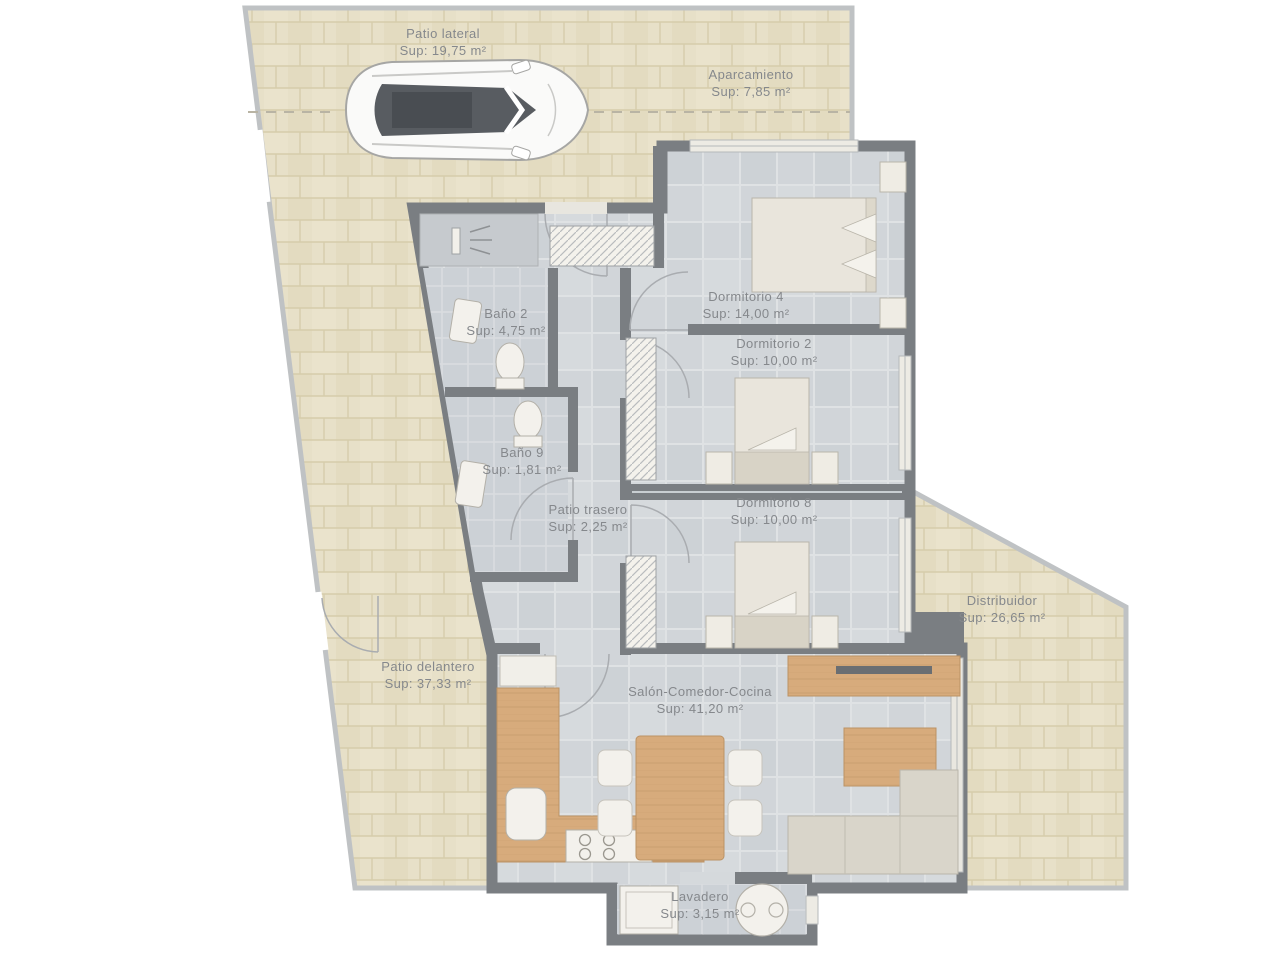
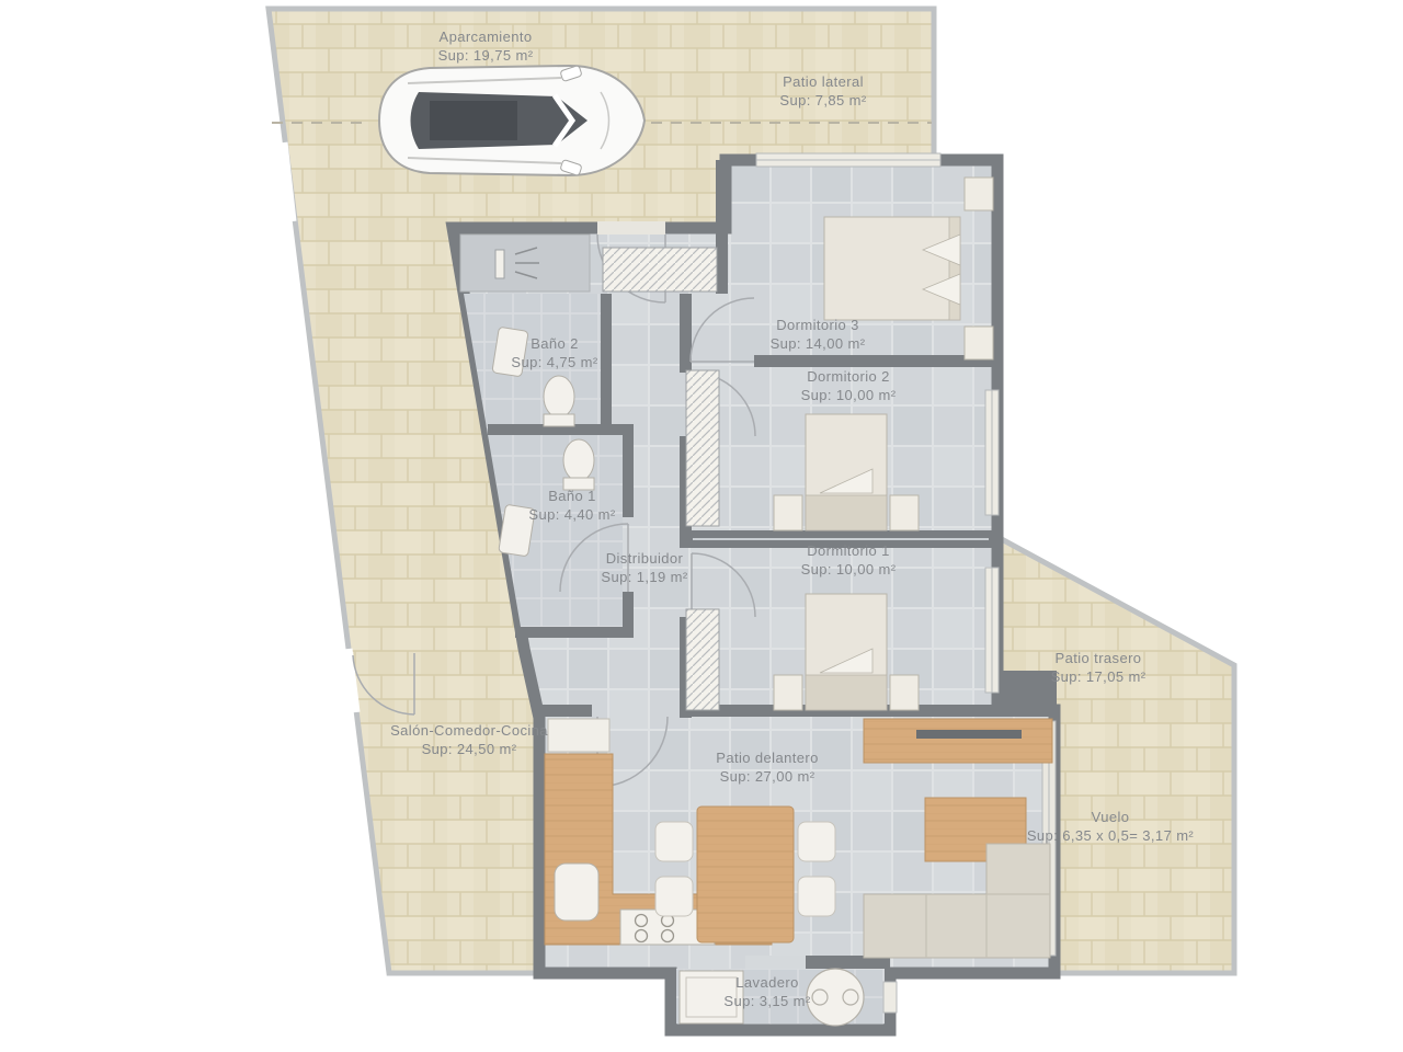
- Patio lateral
+ Aparcamiento
  Sup: 19,75 m²
- Aparcamiento
+ Patio lateral
  Sup: 7,85 m²
- Dormitorio 4
+ Dormitorio 3
  Sup: 14,00 m²
  Baño 2
  Sup: 4,75 m²
  Dormitorio 2
  Sup: 10,00 m²
- Baño 9
+ Baño 1
- Sup: 1,81 m²
+ Sup: 4,40 m²
- Patio trasero
+ Distribuidor
- Sup: 2,25 m²
+ Sup: 1,19 m²
- Dormitorio 8
+ Dormitorio 1
  Sup: 10,00 m²
- Distribuidor
+ Patio trasero
- Sup: 26,65 m²
+ Sup: 17,05 m²
- Patio delantero
+ Salón-Comedor-Cocina
- Sup: 37,33 m²
+ Sup: 24,50 m²
- Salón-Comedor-Cocina
+ Patio delantero
- Sup: 41,20 m²
+ Sup: 27,00 m²
+ Vuelo
+ Sup: 6,35 x 0,5= 3,17 m²
  Lavadero
  Sup: 3,15 m²
